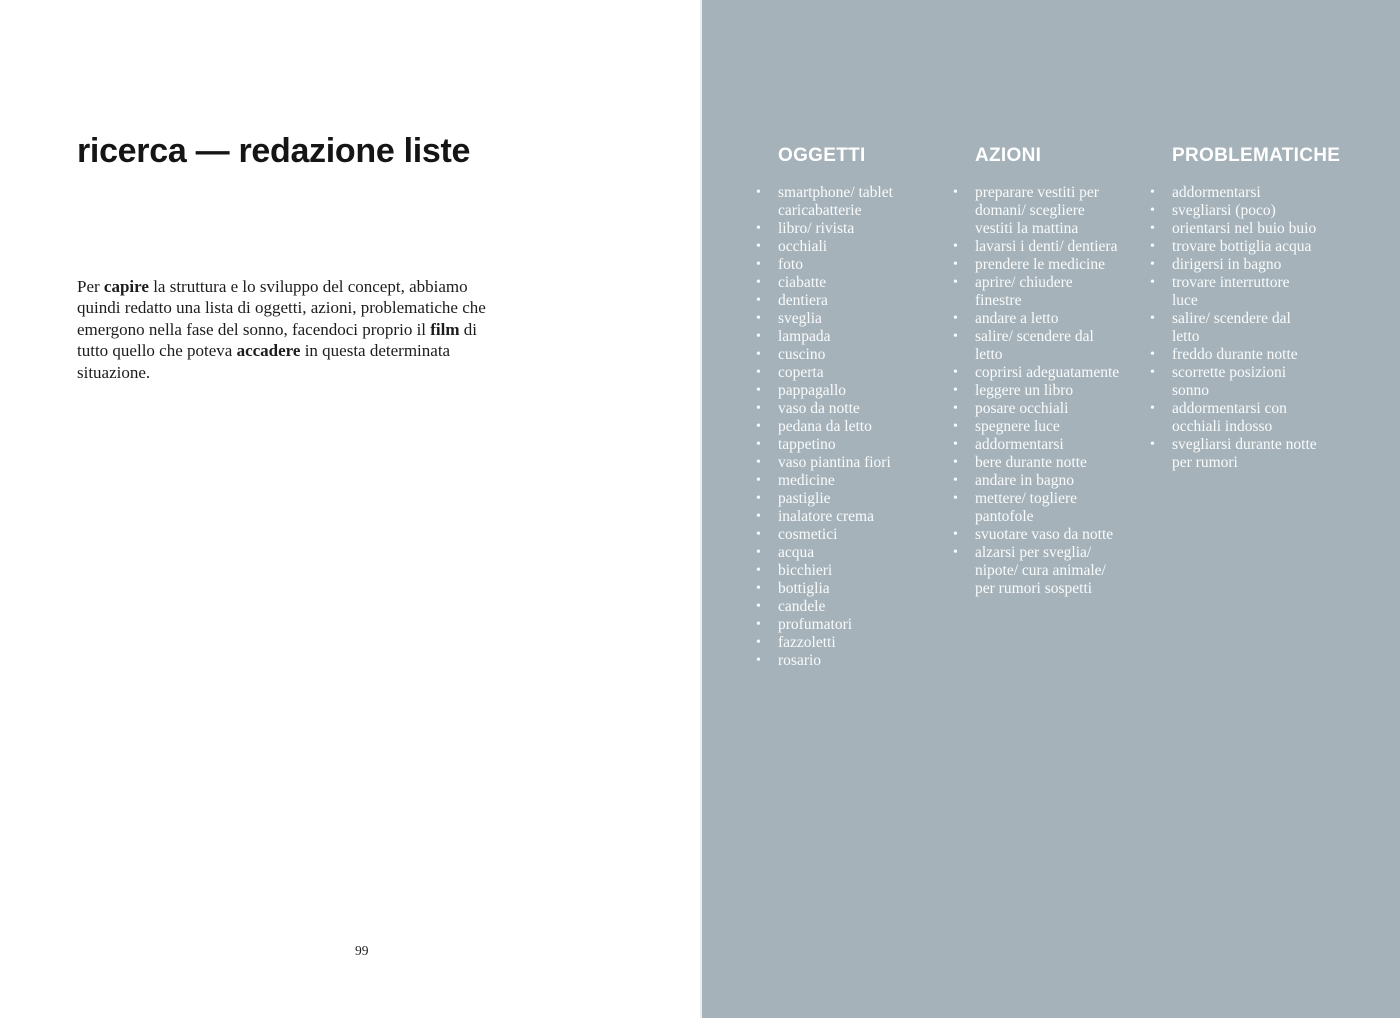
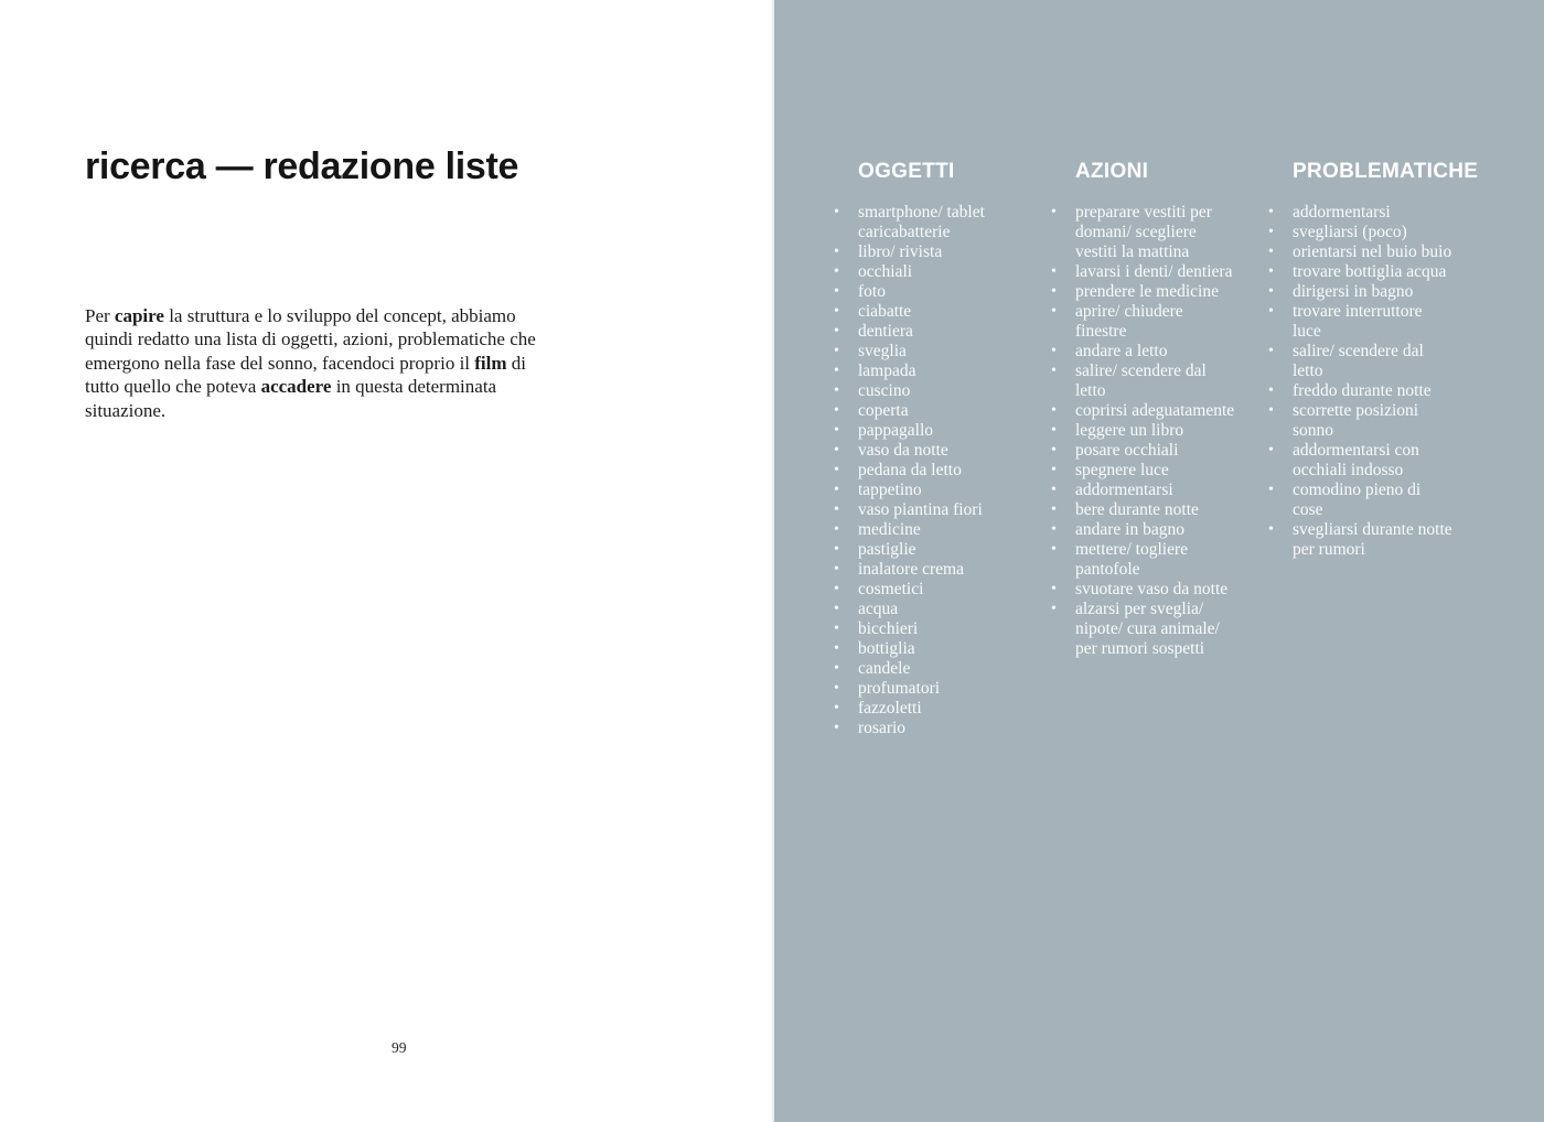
  ricerca — redazione liste
  Per capire la struttura e lo sviluppo del concept, abbiamo quindi redatto una lista di oggetti, azioni, problematiche che emergono nella fase del sonno, facendoci proprio il film di tutto quello che poteva accadere in questa determinata situazione.
  99
  OGGETTI
  smartphone/ tablet caricabatterie
  libro/ rivista
  occhiali
  foto
  ciabatte
  dentiera
  sveglia
  lampada
  cuscino
  coperta
  pappagallo
  vaso da notte
  pedana da letto
  tappetino
  vaso piantina fiori
  medicine
  pastiglie
  inalatore crema
  cosmetici
  acqua
  bicchieri
  bottiglia
  candele
  profumatori
  fazzoletti
  rosario
  AZIONI
  preparare vestiti per domani/ scegliere vestiti la mattina
  lavarsi i denti/ dentiera
  prendere le medicine
  aprire/ chiudere finestre
  andare a letto
  salire/ scendere dal letto
  coprirsi adeguatamente
  leggere un libro
  posare occhiali
  spegnere luce
  addormentarsi
  bere durante notte
  andare in bagno
  mettere/ togliere pantofole
  svuotare vaso da notte
  alzarsi per sveglia/ nipote/ cura animale/ per rumori sospetti
  PROBLEMATICHE
  addormentarsi
  svegliarsi (poco)
  orientarsi nel buio buio
  trovare bottiglia acqua
  dirigersi in bagno
  trovare interruttore luce
  salire/ scendere dal letto
  freddo durante notte
  scorrette posizioni sonno
  addormentarsi con occhiali indosso
+ comodino pieno di cose
  svegliarsi durante notte per rumori
